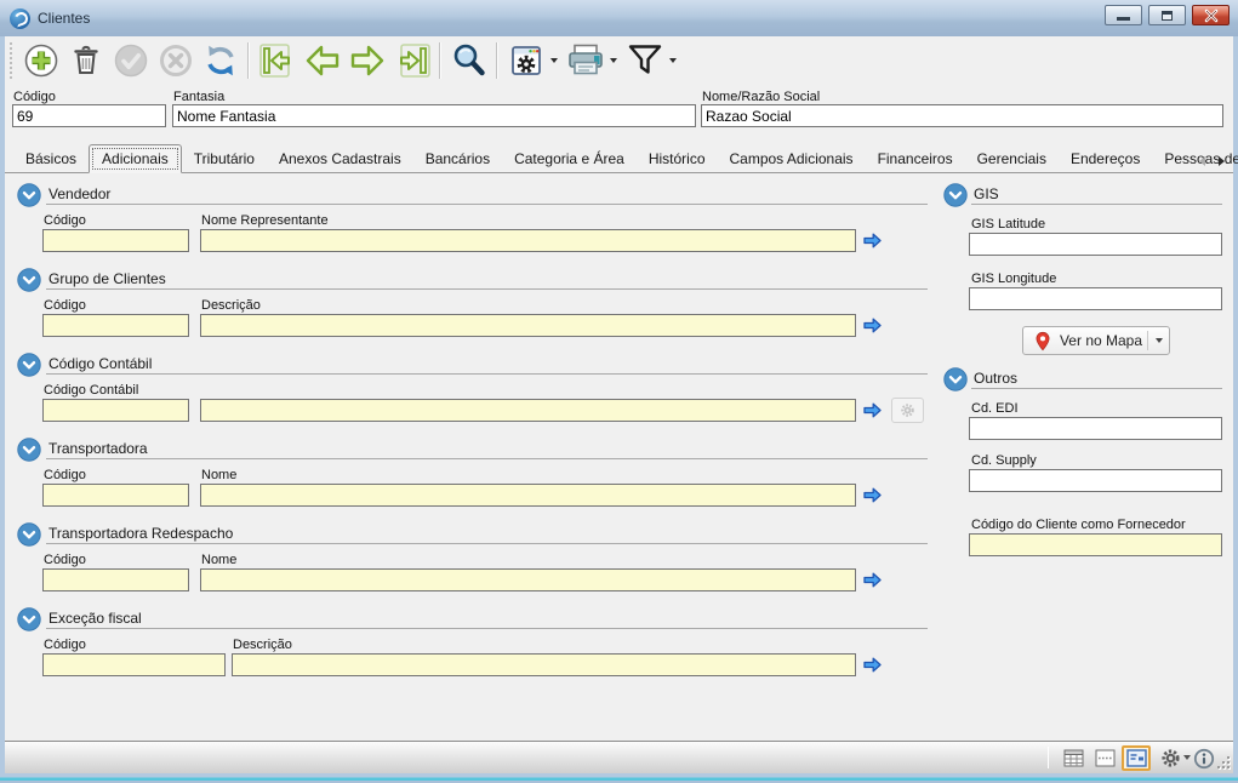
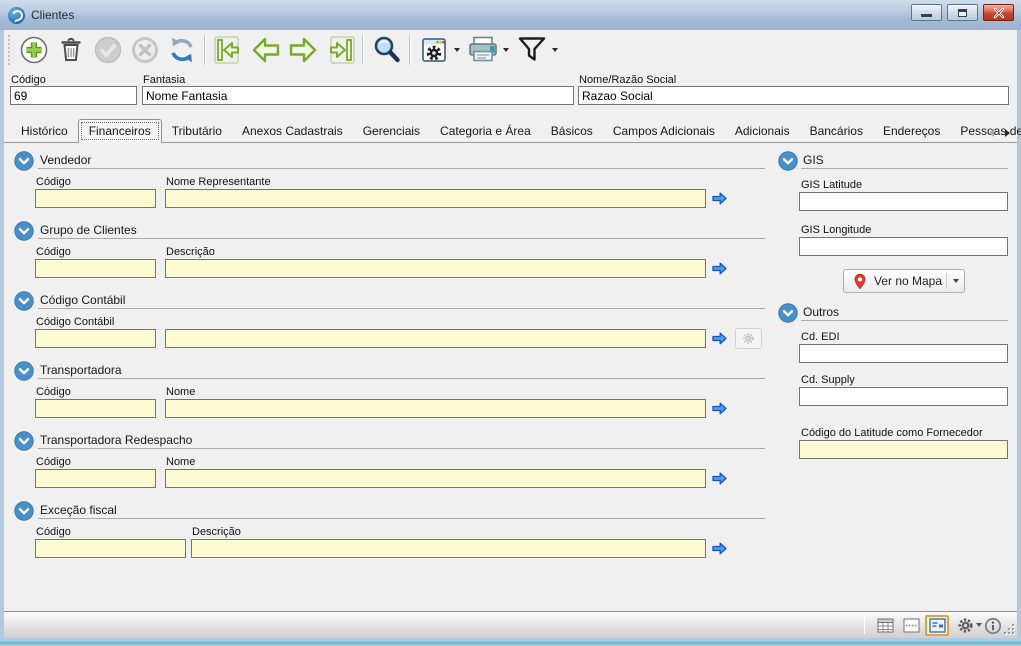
  Clientes
  Código
  69
  Fantasia
  Nome Fantasia
  Nome/Razão Social
  Razao Social
- Básicos
+ Histórico
- Adicionais
+ Financeiros
  Tributário
  Anexos Cadastrais
- Bancários
+ Gerenciais
  Categoria e Área
- Histórico
+ Básicos
  Campos Adicionais
- Financeiros
+ Adicionais
- Gerenciais
+ Bancários
  Endereços
  Vendedor
  Código
  Nome Representante
  Grupo de Clientes
  Código
  Descrição
  Código Contábil
  Código Contábil
  Transportadora
  Código
  Nome
  Transportadora Redespacho
  Código
  Nome
  Exceção fiscal
  Código
  Descrição
  GIS
  GIS Latitude
  GIS Longitude
  Ver no Mapa
  Outros
  Cd. EDI
  Cd. Supply
- Código do Cliente como Fornecedor
+ Código do Latitude como Fornecedor
